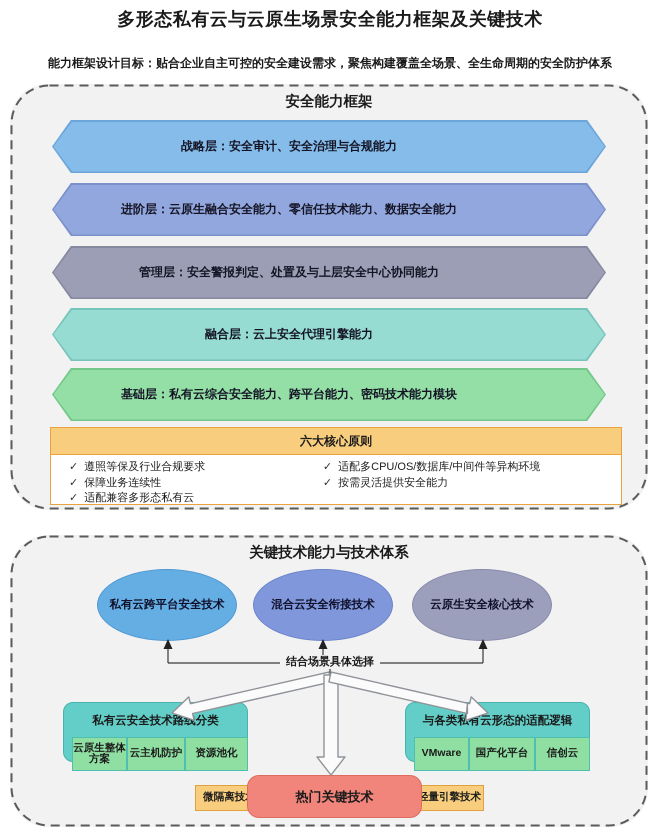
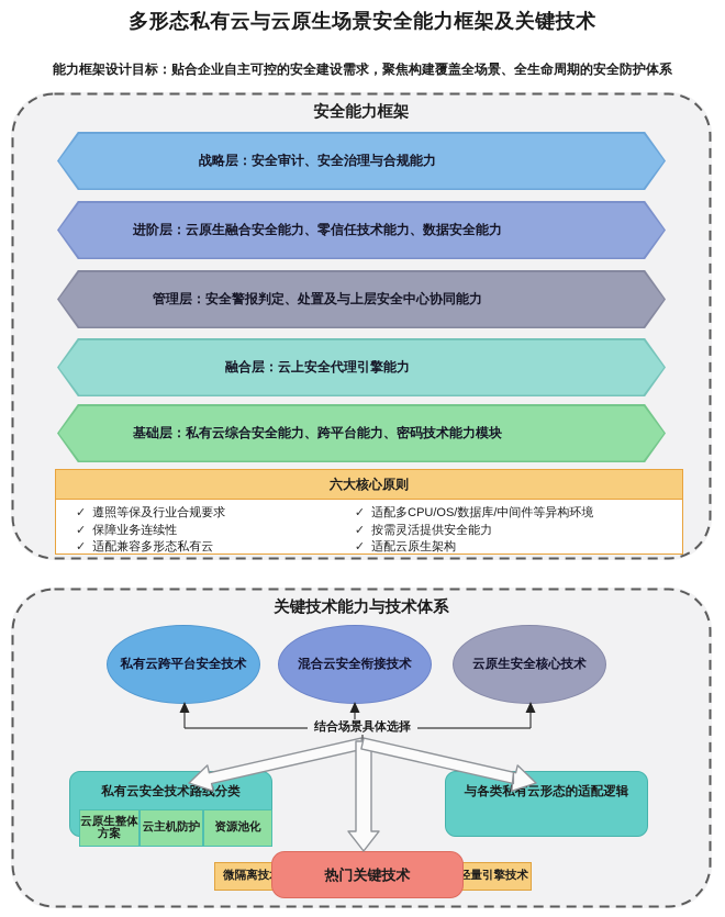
  多形态私有云与云原生场景安全能力框架及关键技术
  能力框架设计目标：贴合企业自主可控的安全建设需求，聚焦构建覆盖全场景、全生命周期的安全防护体系
  安全能力框架
  战略层：安全审计、安全治理与合规能力
  进阶层：云原生融合安全能力、零信任技术能力、数据安全能力
  管理层：安全警报判定、处置及与上层安全中心协同能力
  融合层：云上安全代理引擎能力
  基础层：私有云综合安全能力、跨平台能力、密码技术能力模块
  六大核心原则
  ✓ 遵照等保及行业合规要求
  ✓ 保障业务连续性
  ✓ 适配兼容多形态私有云
  ✓ 适配多CPU/OS/数据库/中间件等异构环境
  ✓ 按需灵活提供安全能力
+ ✓ 适配云原生架构
  关键技术能力与技术体系
  私有云跨平台安全技术
  混合云安全衔接技术
  云原生安全核心技术
  结合场景具体选择
  私有云安全技术路线分类
  云原生整体方案
  云主机防护
  资源池化
  与各类私有云形态的适配逻辑
- VMware
- 国产化平台
- 信创云
  微隔离技
  轻量引擎技术
  热门关键技术
